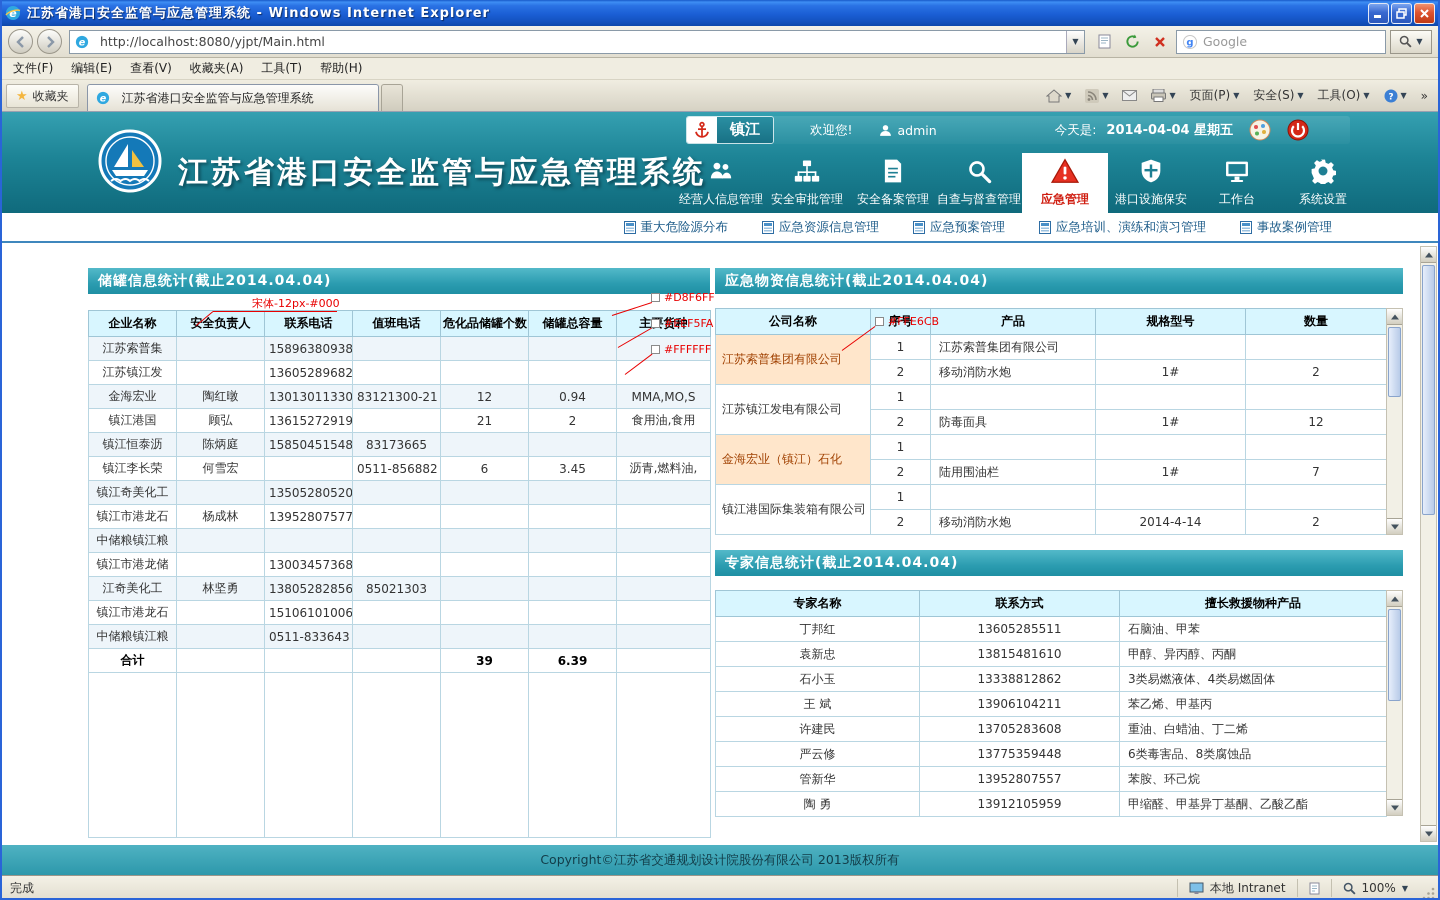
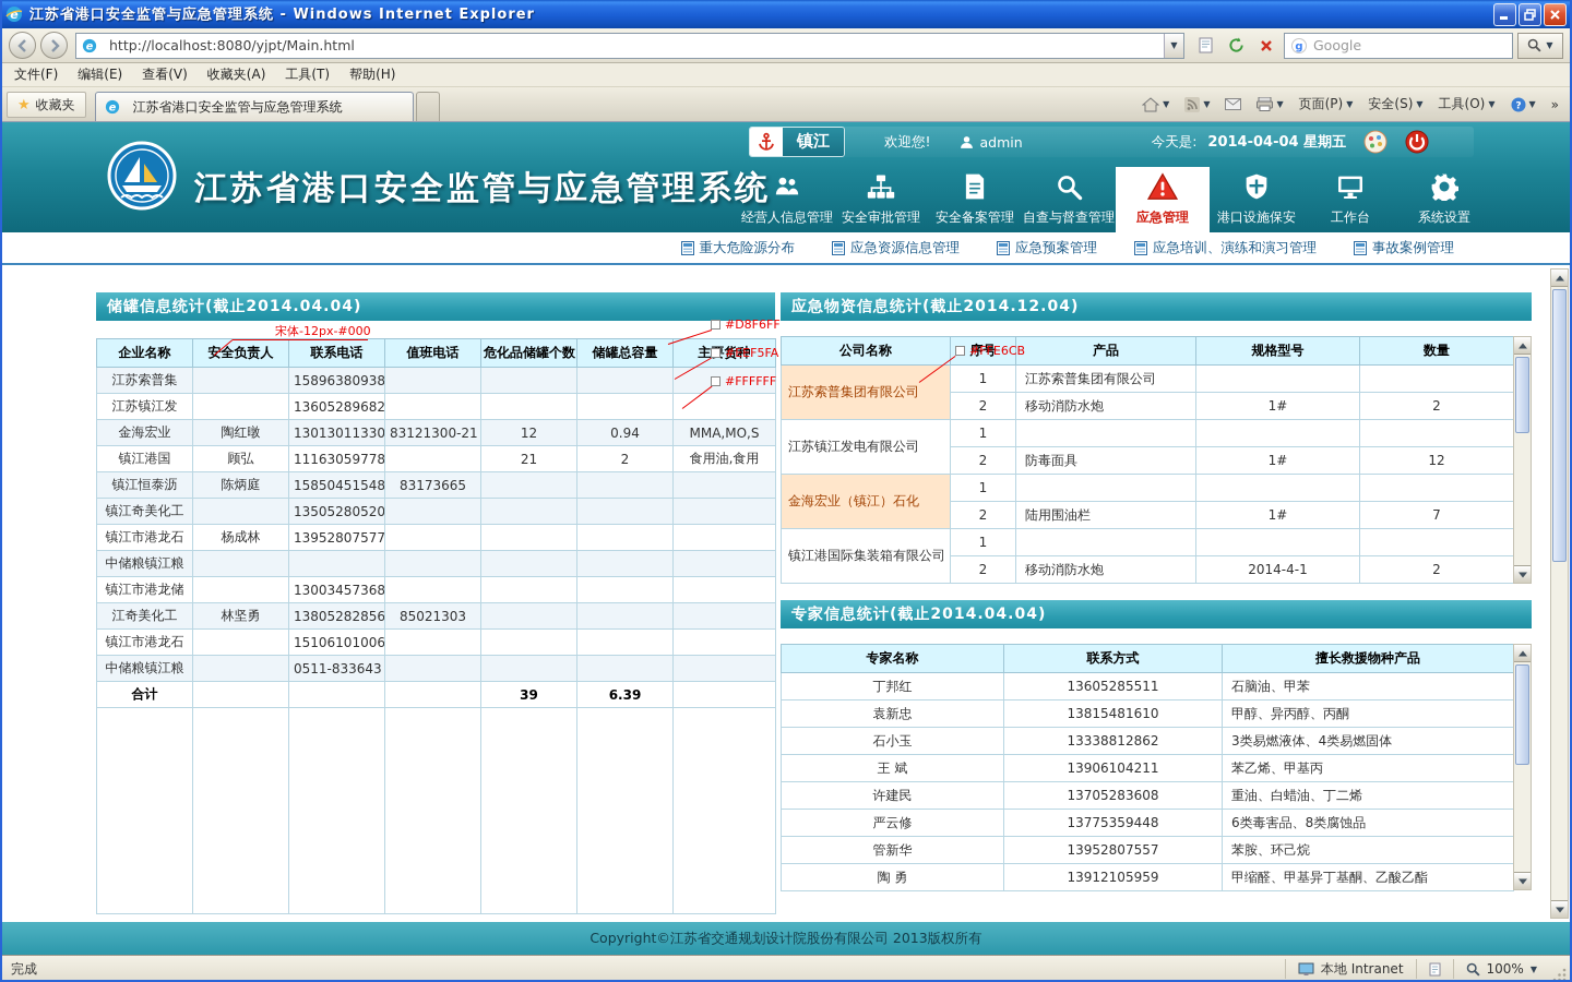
  e
  江苏省港口安全监管与应急管理系统 - Windows Internet Explorer
  e
  http://localhost:8080/yjpt/Main.html
  ▼
  g
  Google
  ▼
  文件(F)
  编辑(E)
  查看(V)
  收藏夹(A)
  工具(T)
  帮助(H)
  ★
  收藏夹
  e
  江苏省港口安全监管与应急管理系统
  ▼
  ▼
  ▼
  页面(P)
  ▼
  安全(S)
  ▼
  工具(O)
  ▼
  ?
  ▼
  »
  江苏省港口安全监管与应急管理系统
  镇江
  欢迎您!
  admin
  今天是:
  2014-04-04 星期五
  经营人信息管理
  安全审批管理
  安全备案管理
  自查与督查管理
  应急管理
  港口设施保安
  工作台
  系统设置
  重大危险源分布
  应急资源信息管理
  应急预案管理
  应急培训、演练和演习管理
  事故案例管理
  储罐信息统计(截止2014.04.04)
  企业名称	安全负责人	联系电话	值班电话	危化品储罐个数	储罐总容量	主货种
  江苏索普集		15896380938
  江苏镇江发		13605289682
  金海宏业	陶红暾	13013011330	83121300-21	12	0.94	MMA,MO,S
- 镇江港国	顾弘	13615272919		21	2	食用油,食用
+ 镇江港国	顾弘	11163059778		21	2	食用油,食用
  镇江恒泰沥	陈炳庭	15850451548	83173665
- 镇江李长荣	何雪宏		0511-856882	6	3.45	沥青,燃料油,
  镇江奇美化工		13505280520
  镇江市港龙石	杨成林	13952807577
  中储粮镇江粮
  镇江市港龙储		13003457368
  江奇美化工	林坚勇	13805282856	85021303
  镇江市港龙石		15106101006
  中储粮镇江粮		0511-833643
  合计				39	6.39
- 应急物资信息统计(截止2014.04.04)
+ 应急物资信息统计(截止2014.12.04)
  公司名称	序号	产品	规格型号	数量
  江苏索普集团有限公司	1	江苏索普集团有限公司
  2	移动消防水炮	1#	2
  江苏镇江发电有限公司	1
  2	防毒面具	1#	12
  金海宏业（镇江）石化	1
  2	陆用围油栏	1#	7
  镇江港国际集装箱有限公司	1
- 2	移动消防水炮	2014-4-14	2
+ 2	移动消防水炮	2014-4-1	2
  专家信息统计(截止2014.04.04)
  专家名称	联系方式	擅长救援物种产品
  丁邦红	13605285511	石脑油、甲苯
  袁新忠	13815481610	甲醇、异丙醇、丙酮
  石小玉	13338812862	3类易燃液体、4类易燃固体
  王 斌	13906104211	苯乙烯、甲基丙
  许建民	13705283608	重油、白蜡油、丁二烯
  严云修	13775359448	6类毒害品、8类腐蚀品
  管新华	13952807557	苯胺、环己烷
  陶 勇	13912105959	甲缩醛、甲基异丁基酮、乙酸乙酯
  Copyright©江苏省交通规划设计院股份有限公司 2013版权所有
  完成
  本地 Intranet
  100%
  ▼
  宋体-12px-#000
  #D8F6FF
  #EEF5FA
  #FFFFFF
  #FFE6CB
